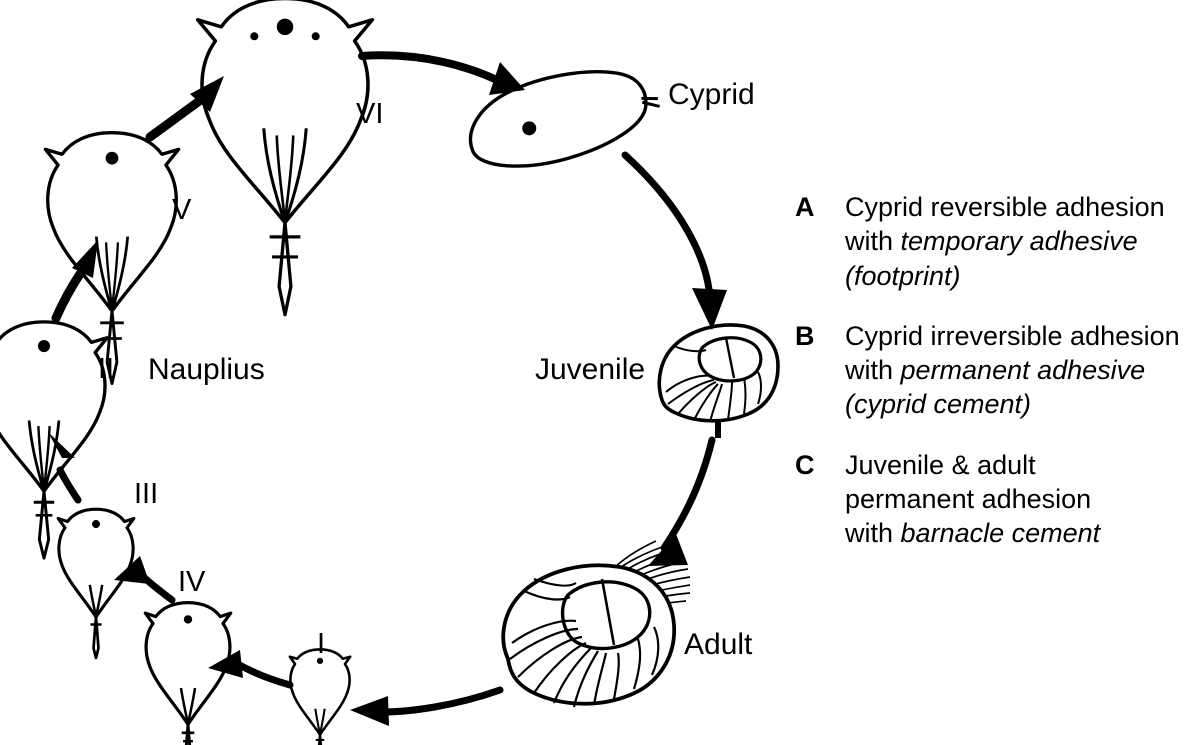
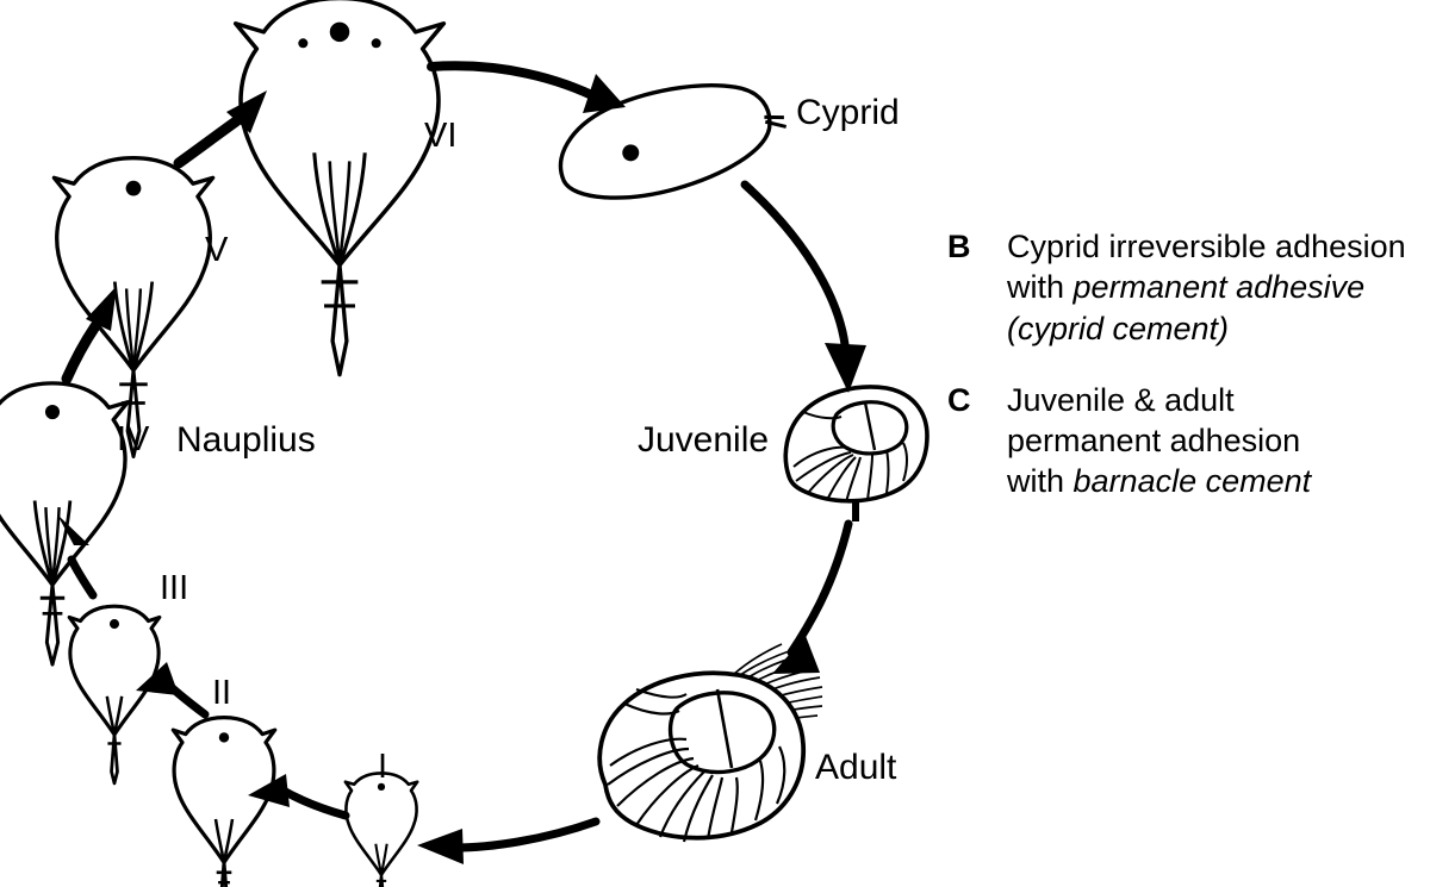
  VI
  V
- II
+ IV
  Nauplius
  III
- IV
+ II
  I
  Cyprid
  Juvenile
  Adult
- A
- Cyprid reversible adhesion
- with temporary adhesive
- (footprint)
  B
  Cyprid irreversible adhesion
  with permanent adhesive
  (cyprid cement)
  C
  Juvenile & adult
  permanent adhesion
  with barnacle cement
